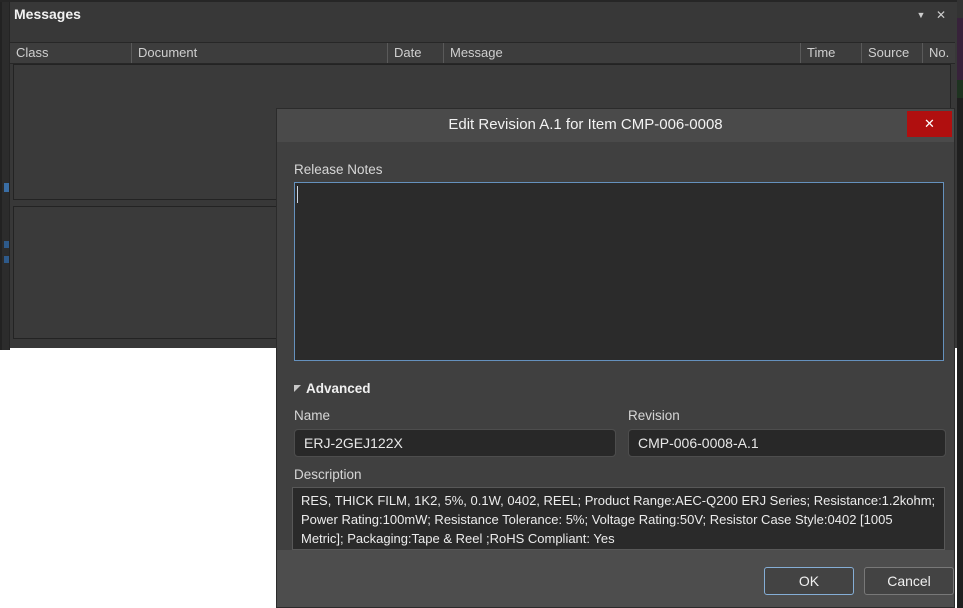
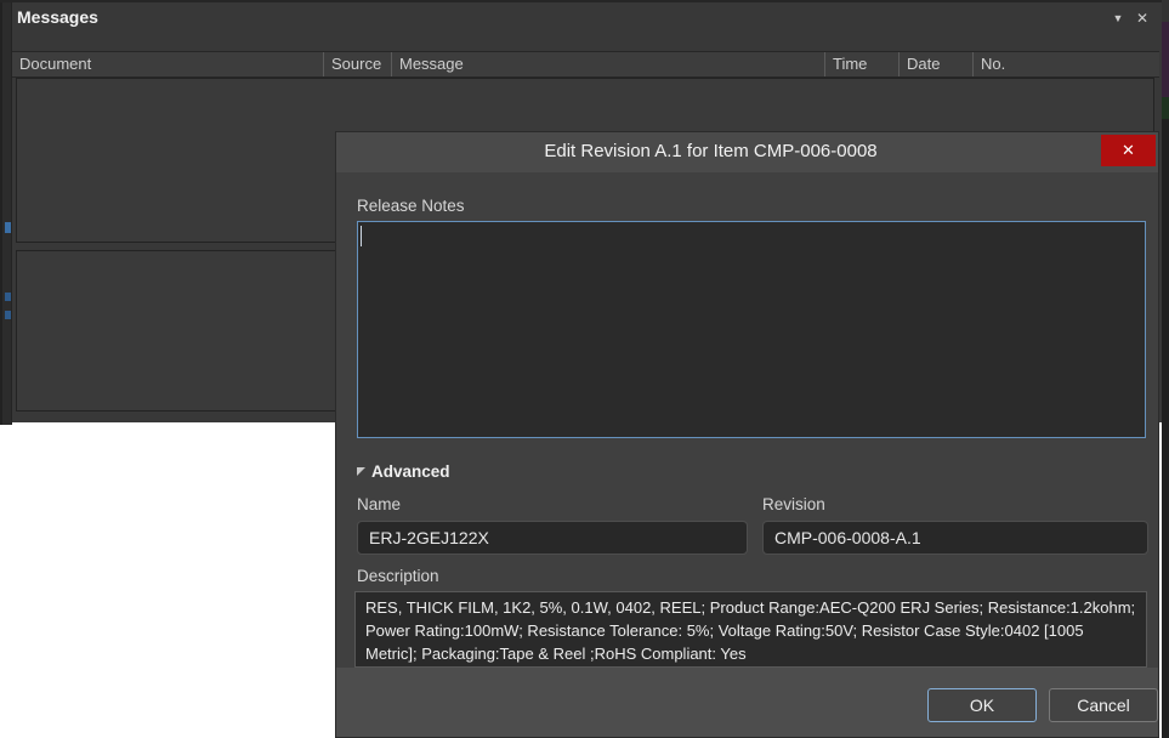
  Messages
  ▼
  ✕
- Class
  Document
- Date
+ Source
  Message
  Time
- Source
+ Date
  No.
  Edit Revision A.1 for Item CMP-006-0008
  ✕
  Release Notes
  Advanced
  Name
  ERJ-2GEJ122X
  Revision
  CMP-006-0008-A.1
  Description
  RES, THICK FILM, 1K2, 5%, 0.1W, 0402, REEL; Product Range:AEC-Q200 ERJ Series; Resistance:1.2kohm; Power Rating:100mW; Resistance Tolerance: 5%; Voltage Rating:50V; Resistor Case Style:0402 [1005 Metric]; Packaging:Tape & Reel ;RoHS Compliant: Yes
  OK
  Cancel
